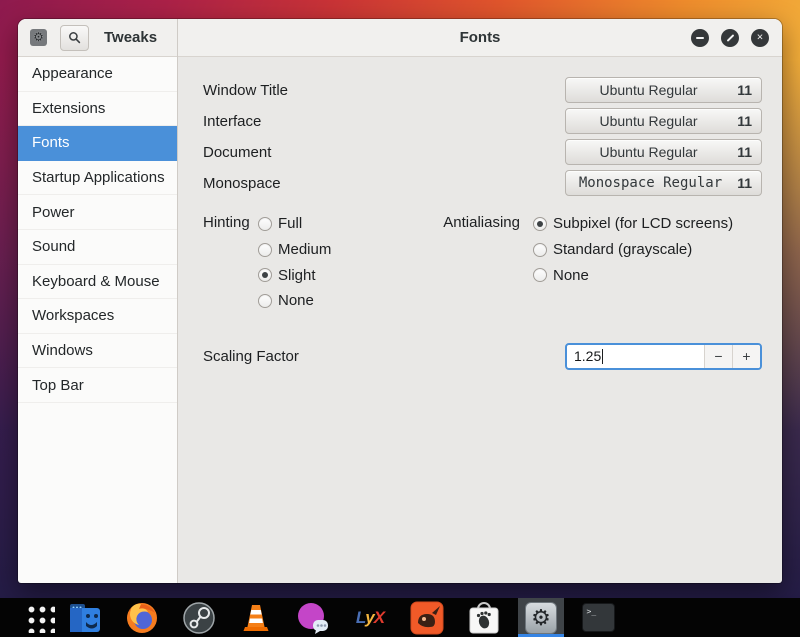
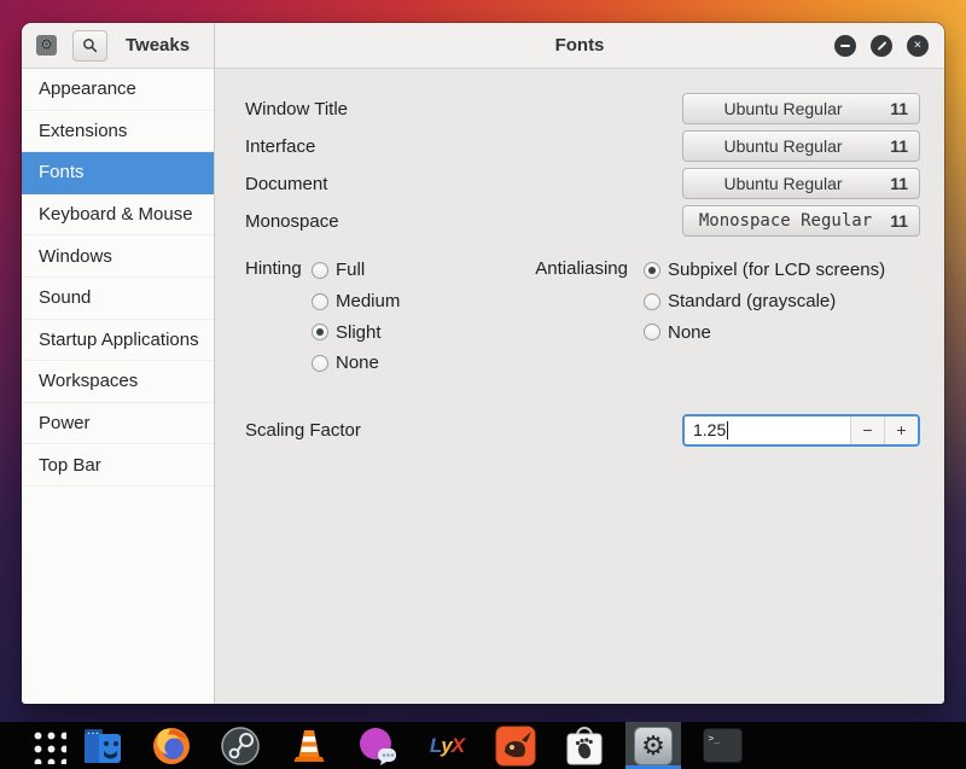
  ⚙
  Tweaks
  Appearance
  Extensions
  Fonts
- Startup Applications
+ Keyboard & Mouse
- Power
+ Windows
  Sound
- Keyboard & Mouse
+ Startup Applications
  Workspaces
- Windows
+ Power
  Top Bar
  Fonts
  ×
  Window Title
  Ubuntu Regular
  11
  Interface
  Ubuntu Regular
  11
  Document
  Ubuntu Regular
  11
  Monospace
  Monospace Regular
  11
  Hinting
  Full
  Medium
  Slight
  None
  Antialiasing
  Subpixel (for LCD screens)
  Standard (grayscale)
  None
  Scaling Factor
  1.25
  −
  +
  LyX
  ⚙
  >_
